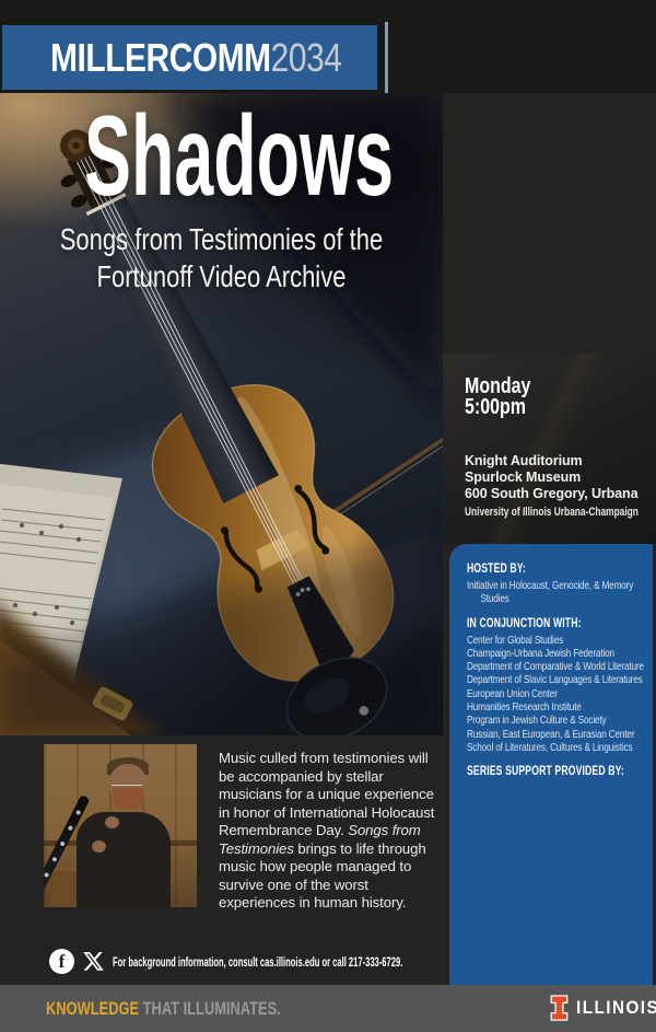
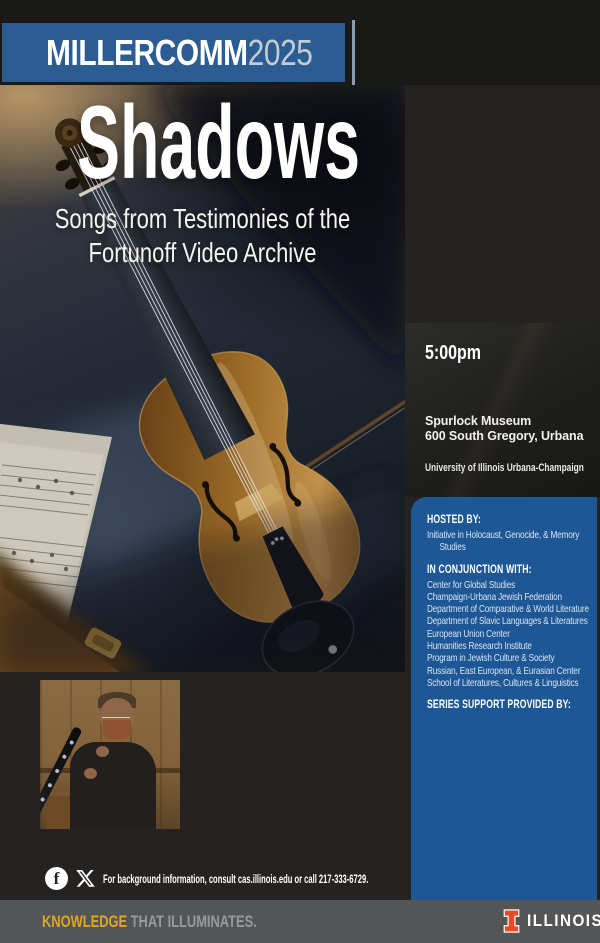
- MILLERCOMM2034
+ MILLERCOMM2025
  Shadows
  Songs from Testimonies of the
  Fortunoff Video Archive
- Monday
  5:00pm
- Knight Auditorium
  Spurlock Museum
  600 South Gregory, Urbana
  University of Illinois Urbana-Champaign
  HOSTED BY:
  Initiative in Holocaust, Genocide, & Memory Studies
  IN CONJUNCTION WITH:
  Center for Global Studies
  Champaign-Urbana Jewish Federation
  Department of Comparative & World Literature
  Department of Slavic Languages & Literatures
  European Union Center
  Humanities Research Institute
  Program in Jewish Culture & Society
  Russian, East European, & Eurasian Center
  School of Literatures, Cultures & Linguistics
  SERIES SUPPORT PROVIDED BY:
- Music culled from testimonies will be accompanied by stellar musicians for a unique experience in honor of International Holocaust Remembrance Day. Songs from Testimonies brings to life through music how people managed to survive one of the worst experiences in human history.
  f
  For background information, consult cas.illinois.edu or call 217-333-6729.
  KNOWLEDGE THAT ILLUMINATES.
  ILLINOIS
